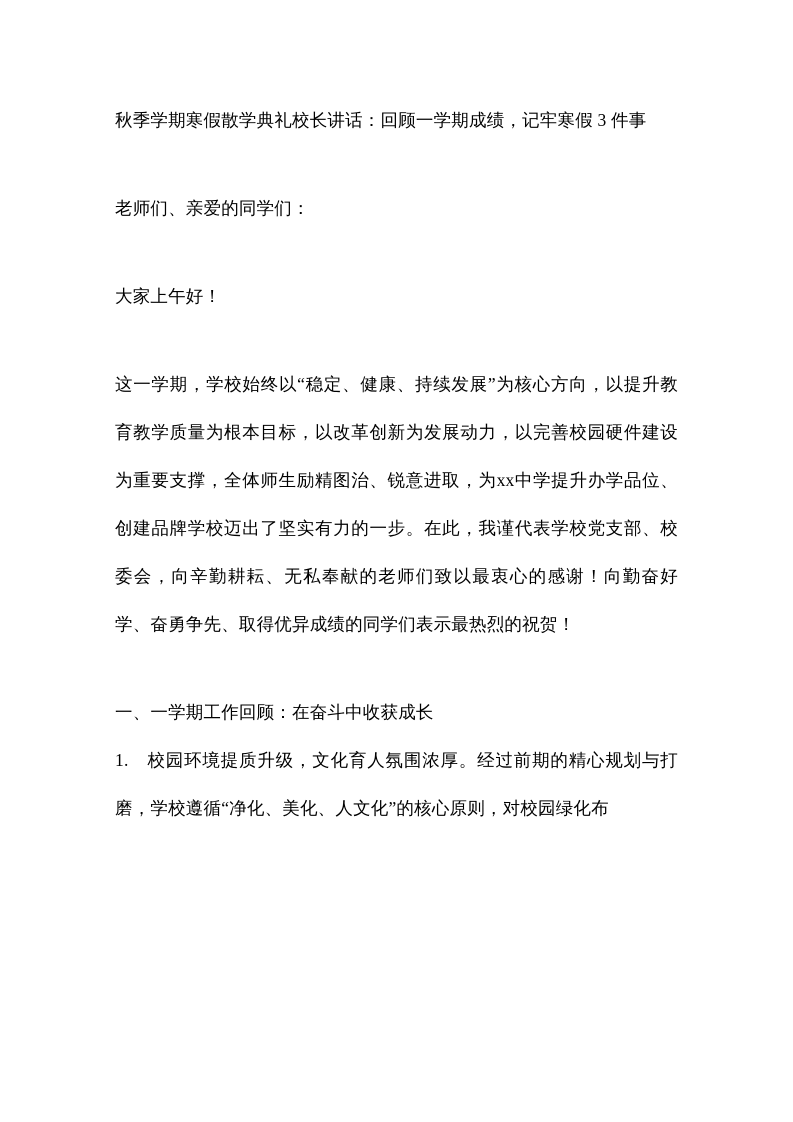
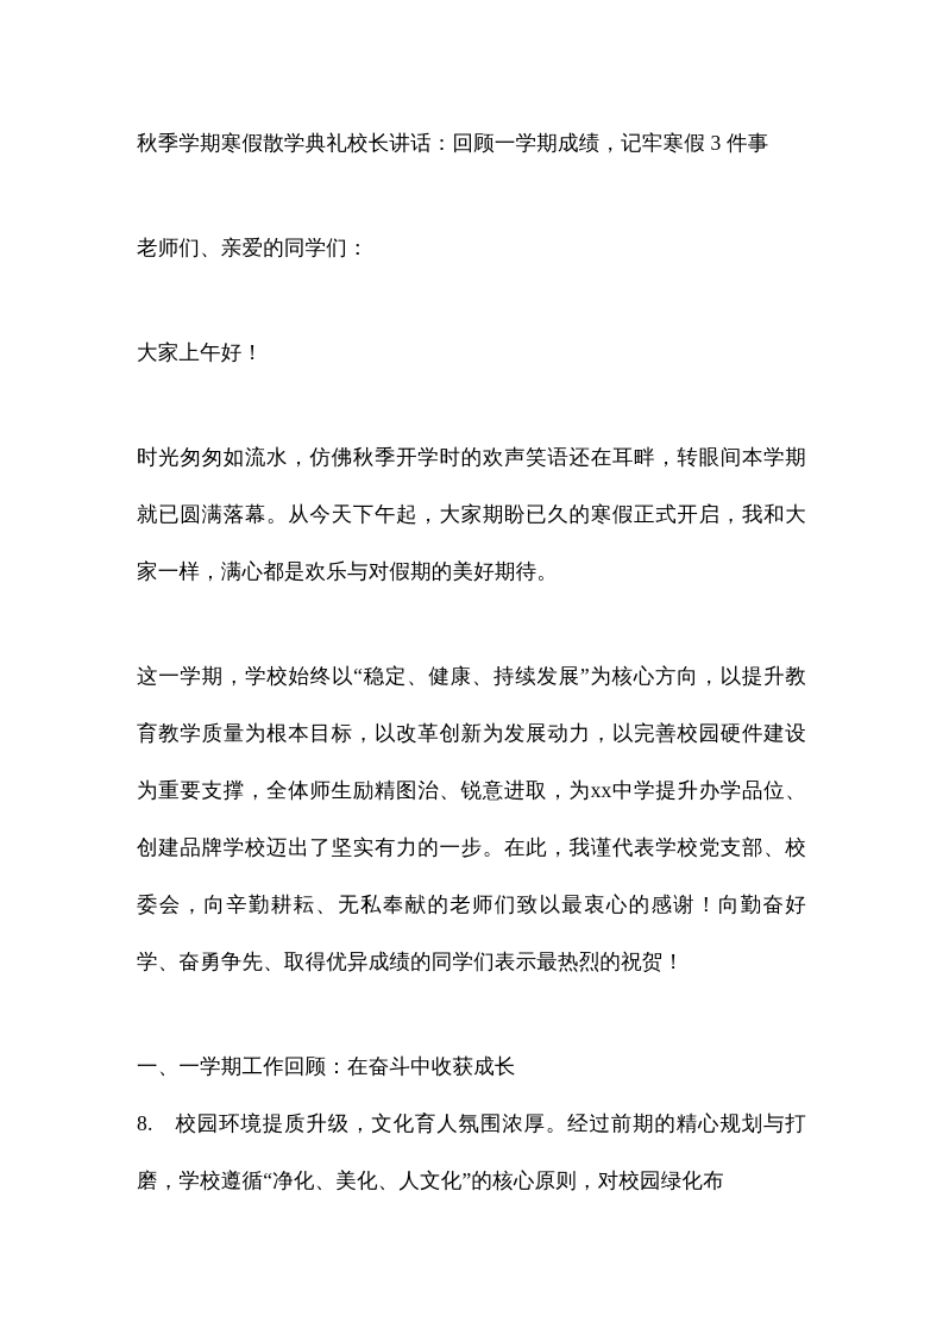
  秋季学期寒假散学典礼校长讲话：回顾一学期成绩，记牢寒假 3 件事
  老师们、亲爱的同学们：
  大家上午好！
+ 时光匆匆如流水，仿佛秋季开学时的欢声笑语还在耳畔，转眼间本学期就已圆满落幕。从今天下午起，大家期盼已久的寒假正式开启，我和大家一样，满心都是欢乐与对假期的美好期待。
  这一学期，学校始终以“稳定、健康、持续发展”为核心方向，以提升教育教学质量为根本目标，以改革创新为发展动力，以完善校园硬件建设为重要支撑，全体师生励精图治、锐意进取，为xx中学提升办学品位、创建品牌学校迈出了坚实有力的一步。在此，我谨代表学校党支部、校委会，向辛勤耕耘、无私奉献的老师们致以最衷心的感谢！向勤奋好学、奋勇争先、取得优异成绩的同学们表示最热烈的祝贺！
  一、一学期工作回顾：在奋斗中收获成长
- 1. 校园环境提质升级，文化育人氛围浓厚。经过前期的精心规划与打磨，学校遵循“净化、美化、人文化”的核心原则，对校园绿化布
+ 8. 校园环境提质升级，文化育人氛围浓厚。经过前期的精心规划与打磨，学校遵循“净化、美化、人文化”的核心原则，对校园绿化布
